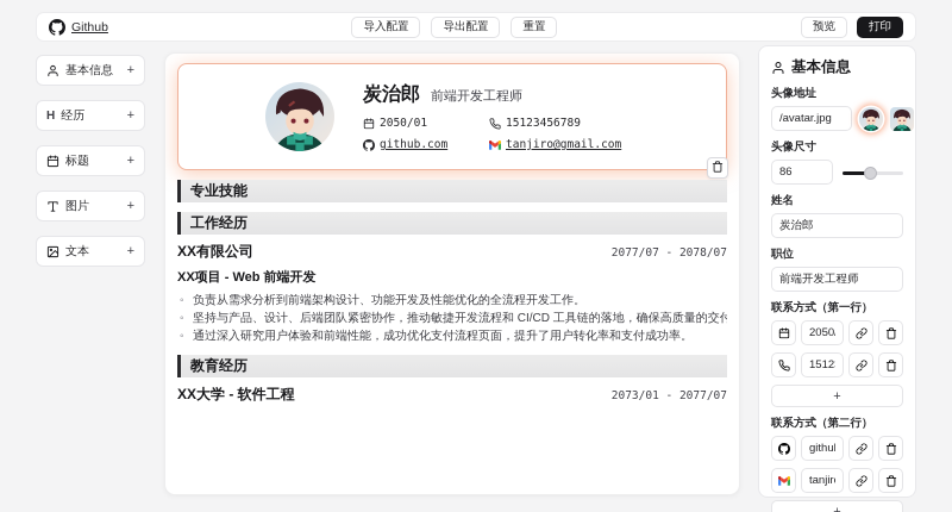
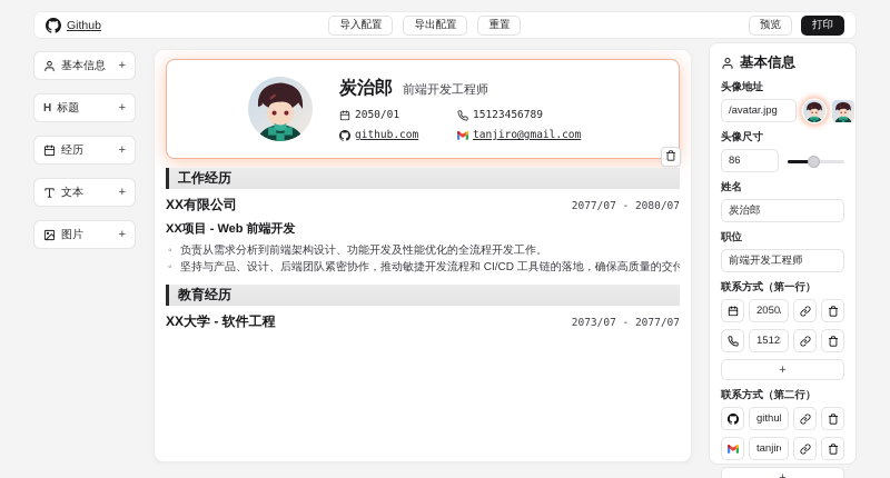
  Github
  导入配置
  导出配置
  重置
  预览
  打印
  基本信息
  +
  H
- 经历
+ 标题
  +
- 标题
+ 经历
  +
- 图片
+ 文本
  +
- 文本
+ 图片
  +
  炭治郎
  前端开发工程师
  2050/01
  15123456789
  github.com
  tanjiro@gmail.com
- 专业技能
  工作经历
  XX有限公司
- 2077/07 - 2078/07
+ 2077/07 - 2080/07
  XX项目 - Web 前端开发
  负责从需求分析到前端架构设计、功能开发及性能优化的全流程开发工作。
  坚持与产品、设计、后端团队紧密协作，推动敏捷开发流程和 CI/CD 工具链的落地，确保高质量的交付
- 通过深入研究用户体验和前端性能，成功优化支付流程页面，提升了用户转化率和支付成功率。
  教育经历
  XX大学 - 软件工程
- 2073/01 - 2077/07
+ 2073/07 - 2077/07
  基本信息
  头像地址
  /avatar.jpg
  头像尺寸
  86
  姓名
  炭治郎
  职位
  前端开发工程师
  联系方式（第一行）
  +
  联系方式（第二行）
